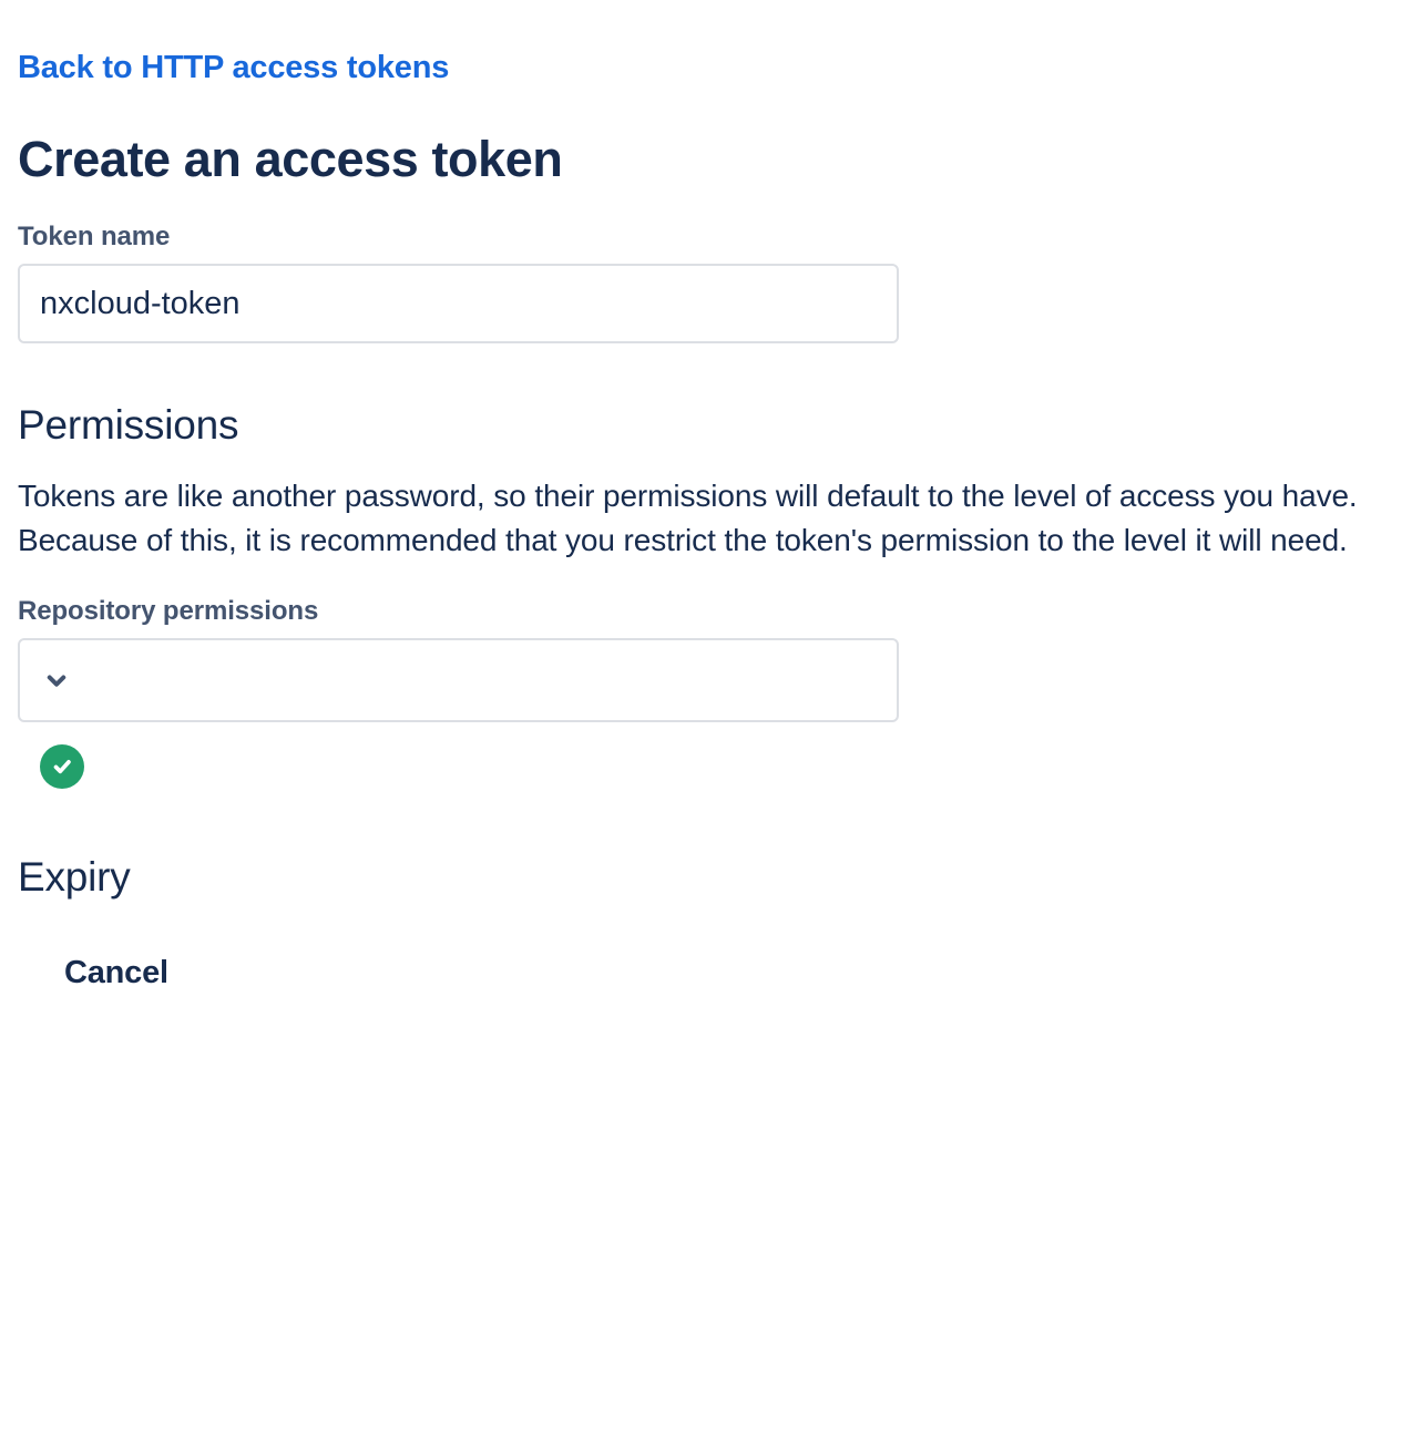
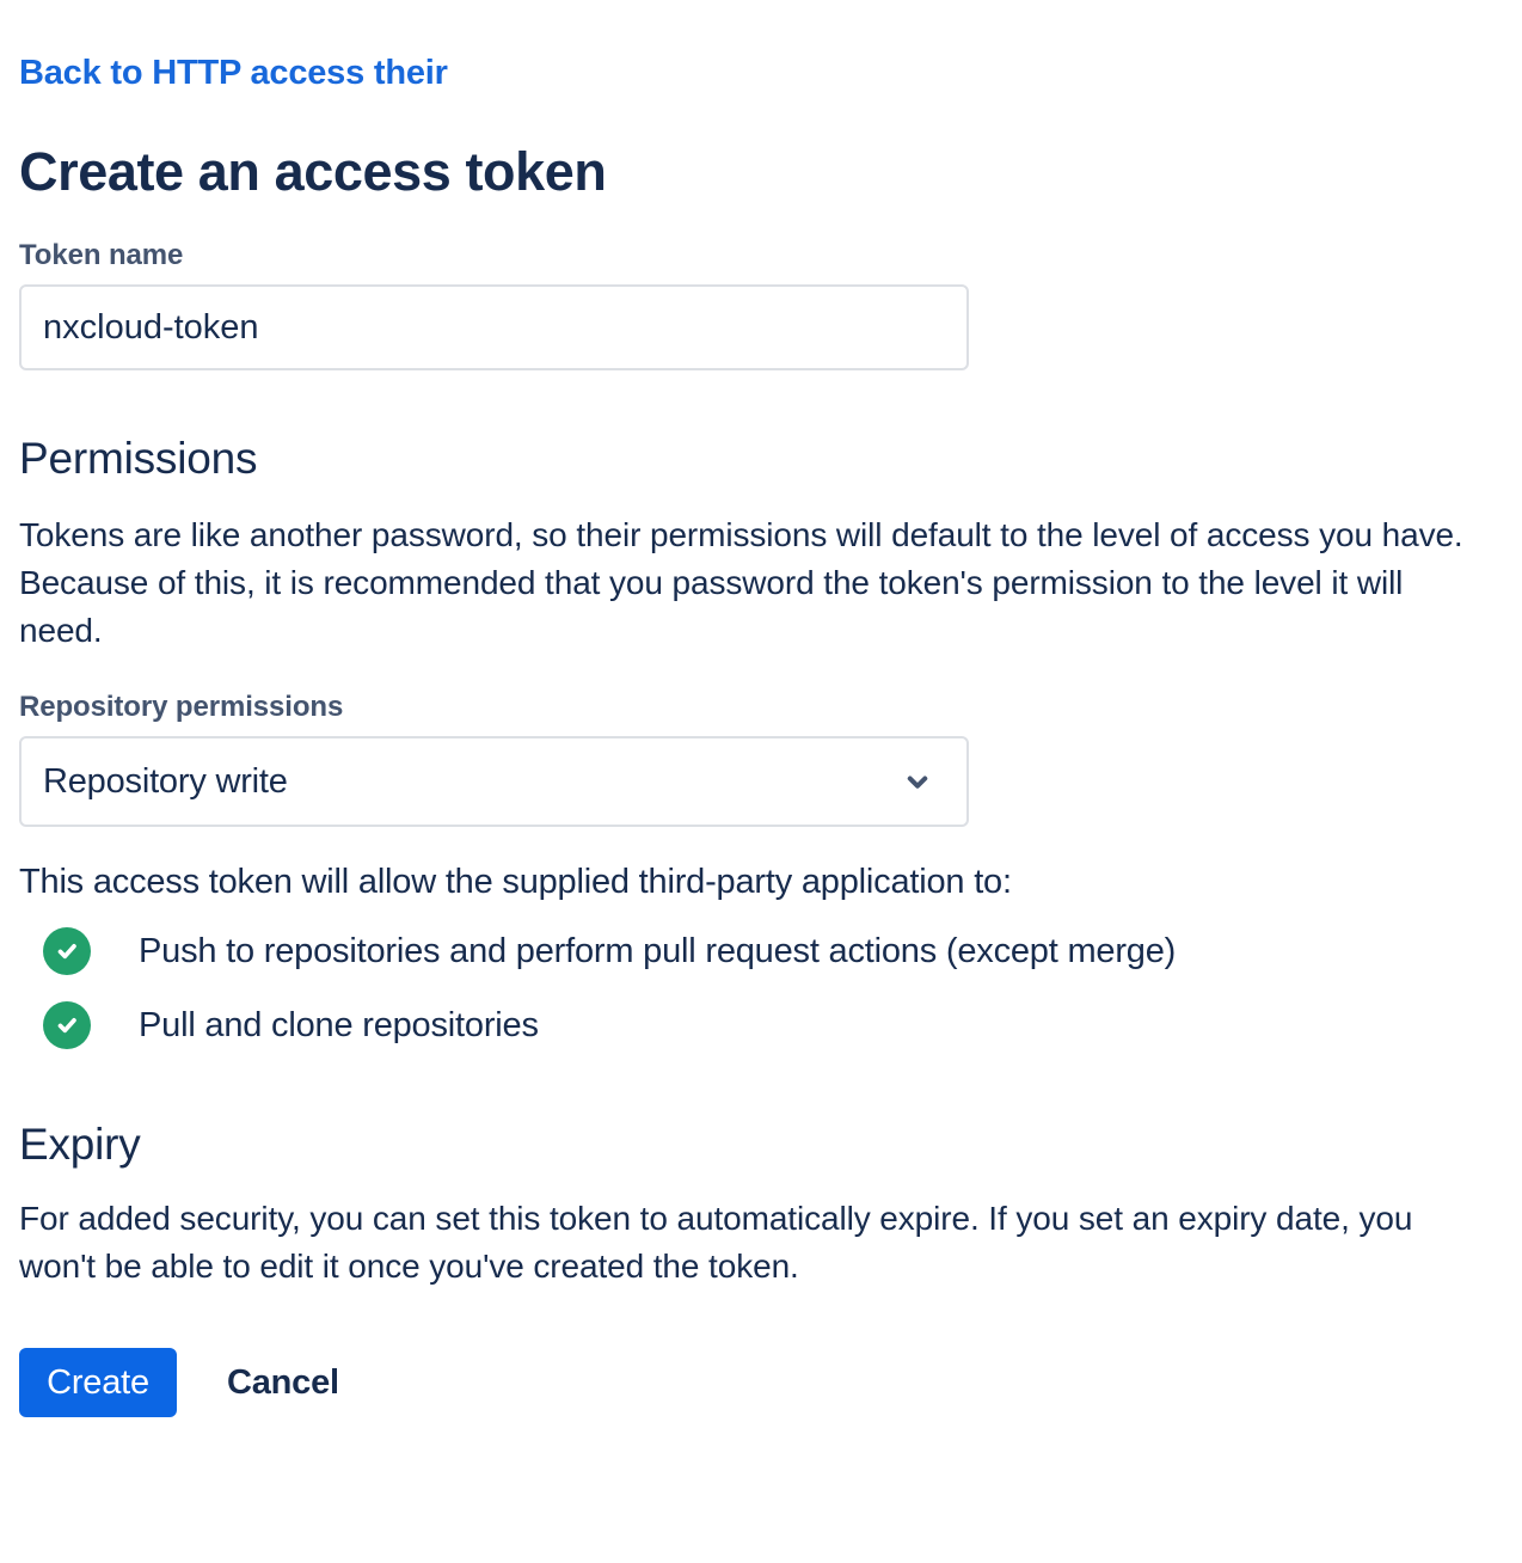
- Back to HTTP access tokens
+ Back to HTTP access their
  Create an access token
  Token name
  nxcloud-token
  Permissions
- Tokens are like another password, so their permissions will default to the level of access you have. Because of this, it is recommended that you restrict the token's permission to the level it will need.
+ Tokens are like another password, so their permissions will default to the level of access you have. Because of this, it is recommended that you password the token's permission to the level it will need.
  Repository permissions
+ Repository write
+ This access token will allow the supplied third-party application to:
+ Push to repositories and perform pull request actions (except merge)
+ Pull and clone repositories
  Expiry
+ For added security, you can set this token to automatically expire. If you set an expiry date, you won't be able to edit it once you've created the token.
+ Create
  Cancel
